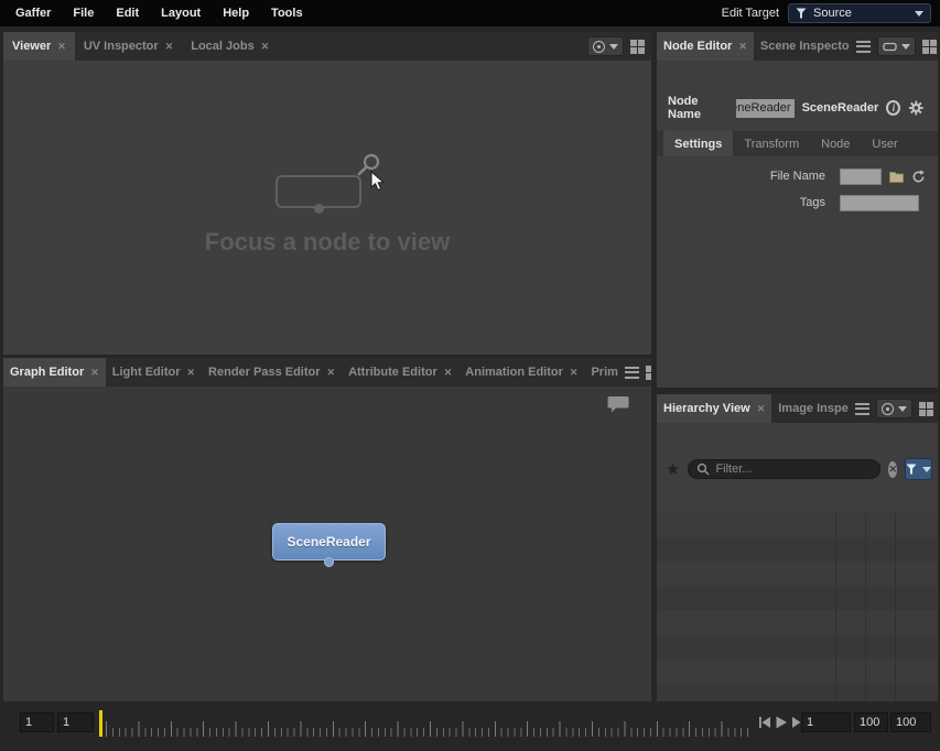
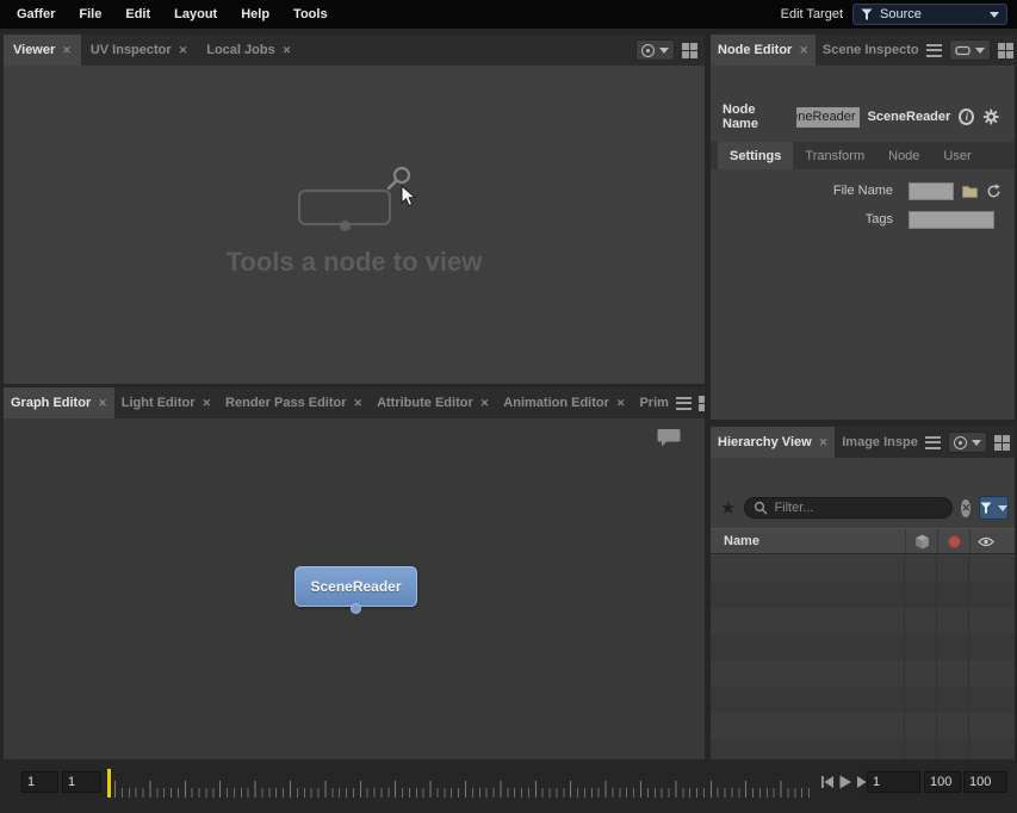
  Gaffer
  File
  Edit
  Layout
  Help
  Tools
  Edit Target
  Source
  Viewer
  ✕
  UV Inspector
  ✕
  Local Jobs
  ✕
- Focus a node to view
+ Tools a node to view
  Graph Editor
  ✕
  Light Editor
  ✕
  Render Pass Editor
  ✕
  Attribute Editor
  ✕
  Animation Editor
  ✕
  Prim
  SceneReader
  Node Editor
  ✕
  Scene Inspecto
  Node Name
  neReader
  SceneReader
  i
  Settings
  Transform
  Node
  User
  File Name
  Tags
  Hierarchy View
  ✕
  Image Inspe
  ★
  Filter...
  ✕
+ Name
  1
  1
  1
  100
  100
